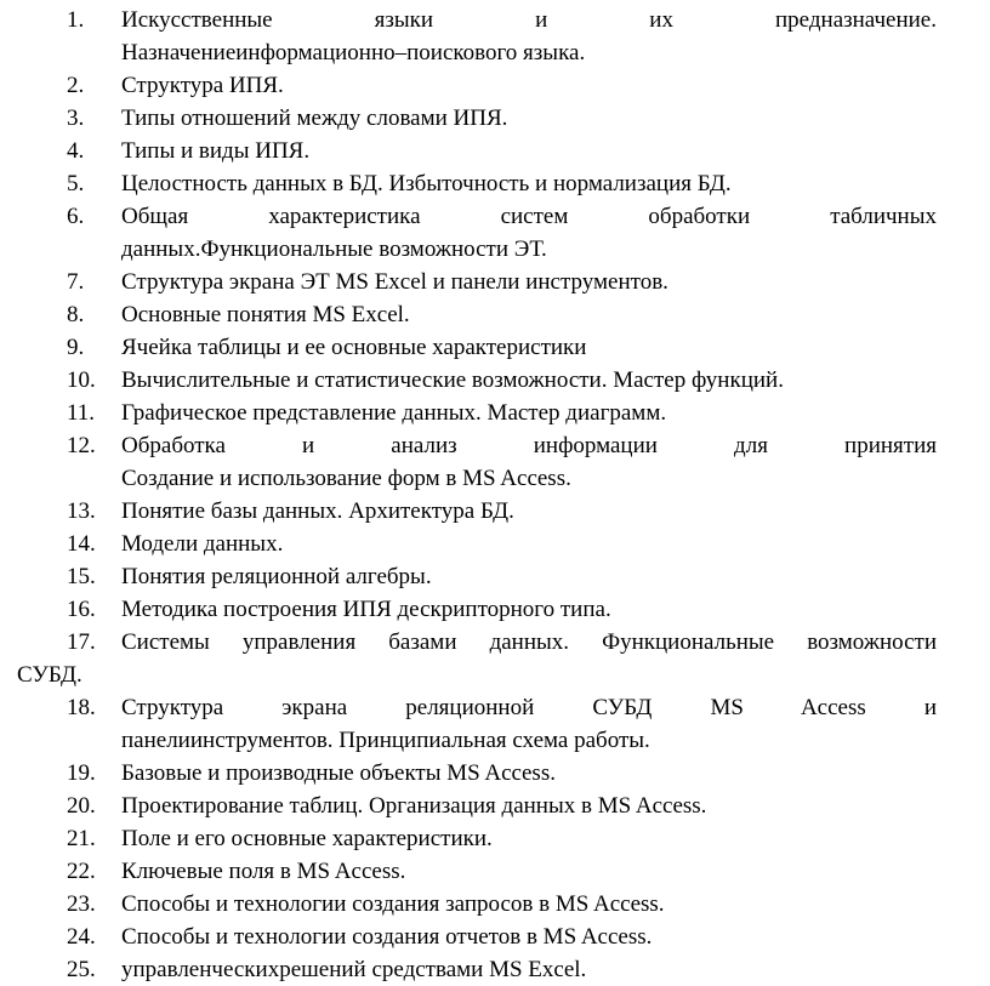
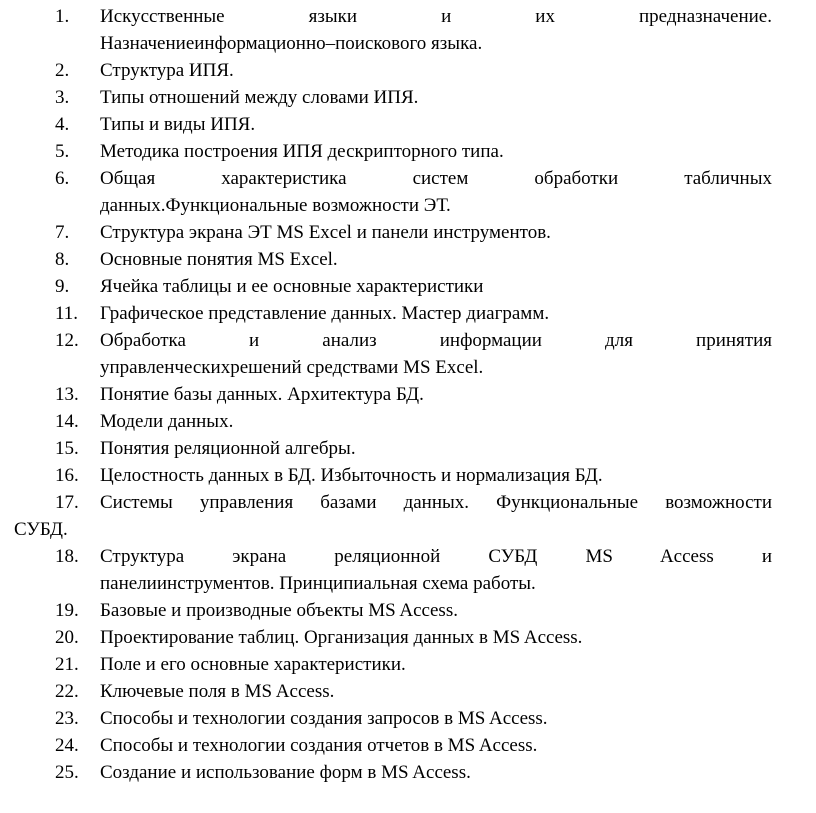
  1.
  Искусственные языки и их предназначение.
  Назначениеинформационно–поискового языка.
  2.
  Структура ИПЯ.
  3.
  Типы отношений между словами ИПЯ.
  4.
  Типы и виды ИПЯ.
  5.
- Целостность данных в БД. Избыточность и нормализация БД.
+ Методика построения ИПЯ дескрипторного типа.
  6.
  Общая характеристика систем обработки табличных
  данных.Функциональные возможности ЭТ.
  7.
  Структура экрана ЭТ MS Excel и панели инструментов.
  8.
  Основные понятия MS Excel.
  9.
  Ячейка таблицы и ее основные характеристики
- 10.
- Вычислительные и статистические возможности. Мастер функций.
  11.
  Графическое представление данных. Мастер диаграмм.
  12.
  Обработка и анализ информации для принятия
- Создание и использование форм в MS Access.
+ управленческихрешений средствами MS Excel.
  13.
  Понятие базы данных. Архитектура БД.
  14.
  Модели данных.
  15.
  Понятия реляционной алгебры.
  16.
- Методика построения ИПЯ дескрипторного типа.
+ Целостность данных в БД. Избыточность и нормализация БД.
  17.
  Системы управления базами данных. Функциональные возможности
  СУБД.
  18.
  Структура экрана реляционной СУБД MS Access и
  панелиинструментов. Принципиальная схема работы.
  19.
  Базовые и производные объекты MS Access.
  20.
  Проектирование таблиц. Организация данных в MS Access.
  21.
  Поле и его основные характеристики.
  22.
  Ключевые поля в MS Access.
  23.
  Способы и технологии создания запросов в MS Access.
  24.
  Способы и технологии создания отчетов в MS Access.
  25.
- управленческихрешений средствами MS Excel.
+ Создание и использование форм в MS Access.
